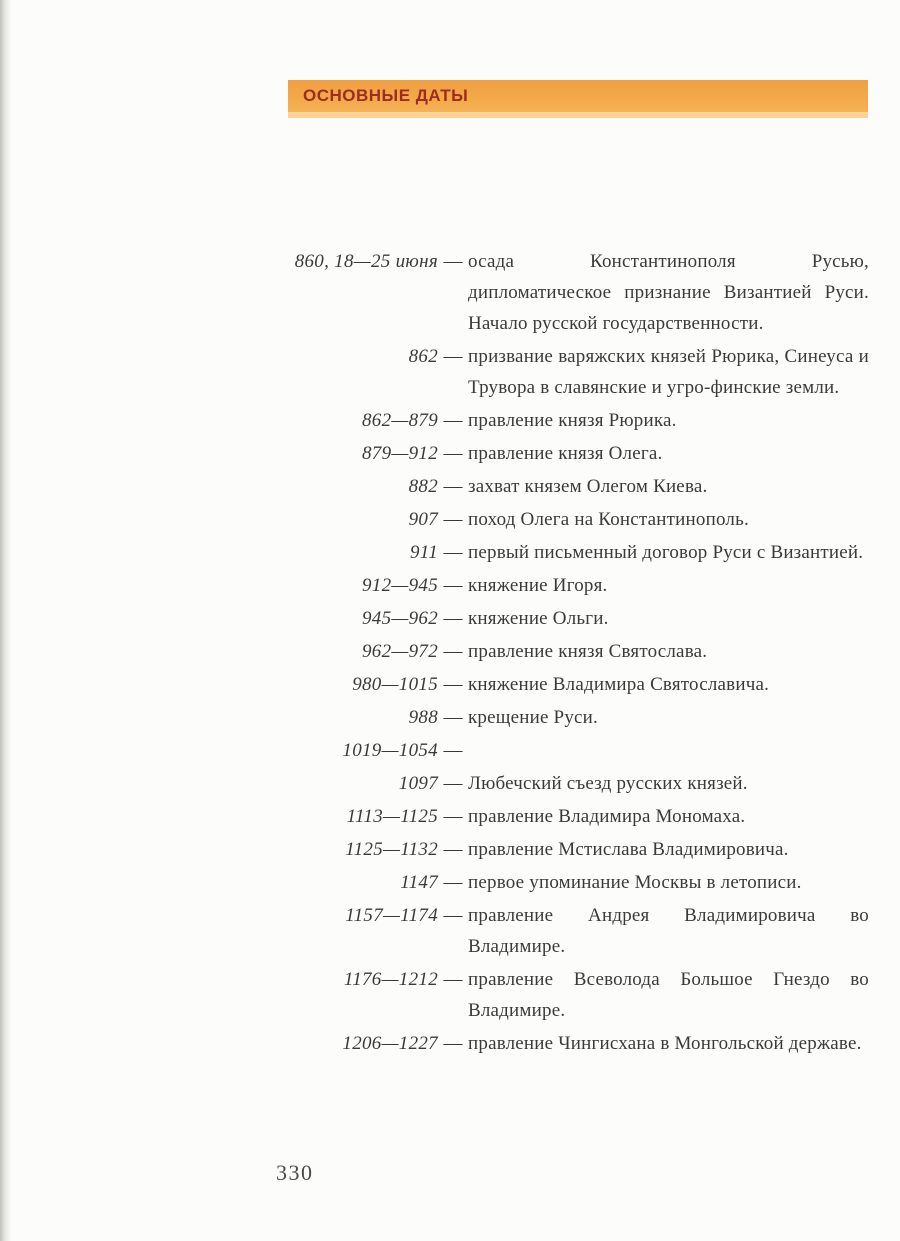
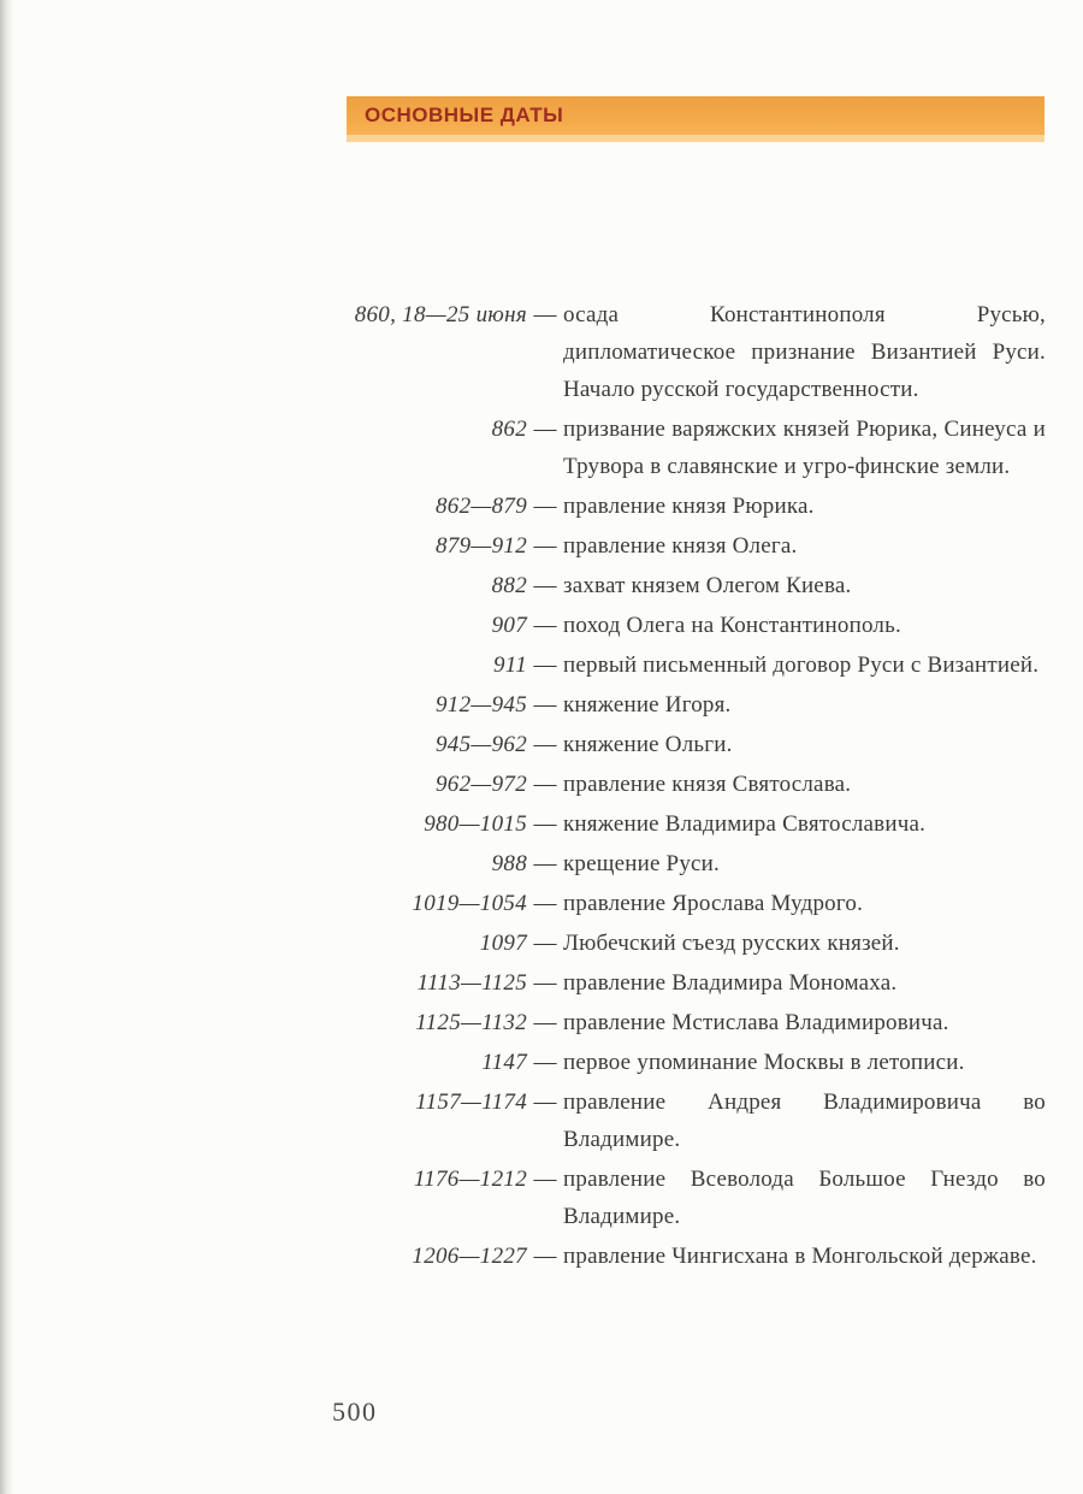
  ОСНОВНЫЕ ДАТЫ
  860, 18—25 июня
  —
  осада Константинополя Русью, дипломатическое признание Византией Руси. Начало русской государственности.
  862
  —
  призвание варяжских князей Рюрика, Синеуса и Трувора в славянские и угро-финские земли.
  862—879
  —
  правление князя Рюрика.
  879—912
  —
  правление князя Олега.
  882
  —
  захват князем Олегом Киева.
  907
  —
  поход Олега на Константинополь.
  911
  —
  первый письменный договор Руси с Византией.
  912—945
  —
  княжение Игоря.
  945—962
  —
  княжение Ольги.
  962—972
  —
  правление князя Святослава.
  980—1015
  —
  княжение Владимира Святославича.
  988
  —
  крещение Руси.
  1019—1054
  —
+ правление Ярослава Мудрого.
  1097
  —
  Любечский съезд русских князей.
  1113—1125
  —
  правление Владимира Мономаха.
  1125—1132
  —
  правление Мстислава Владимировича.
  1147
  —
  первое упоминание Москвы в летописи.
  1157—1174
  —
  правление Андрея Владимировича во Владимире.
  1176—1212
  —
  правление Всеволода Большое Гнездо во Владимире.
  1206—1227
  —
  правление Чингисхана в Монгольской державе.
- 330
+ 500
